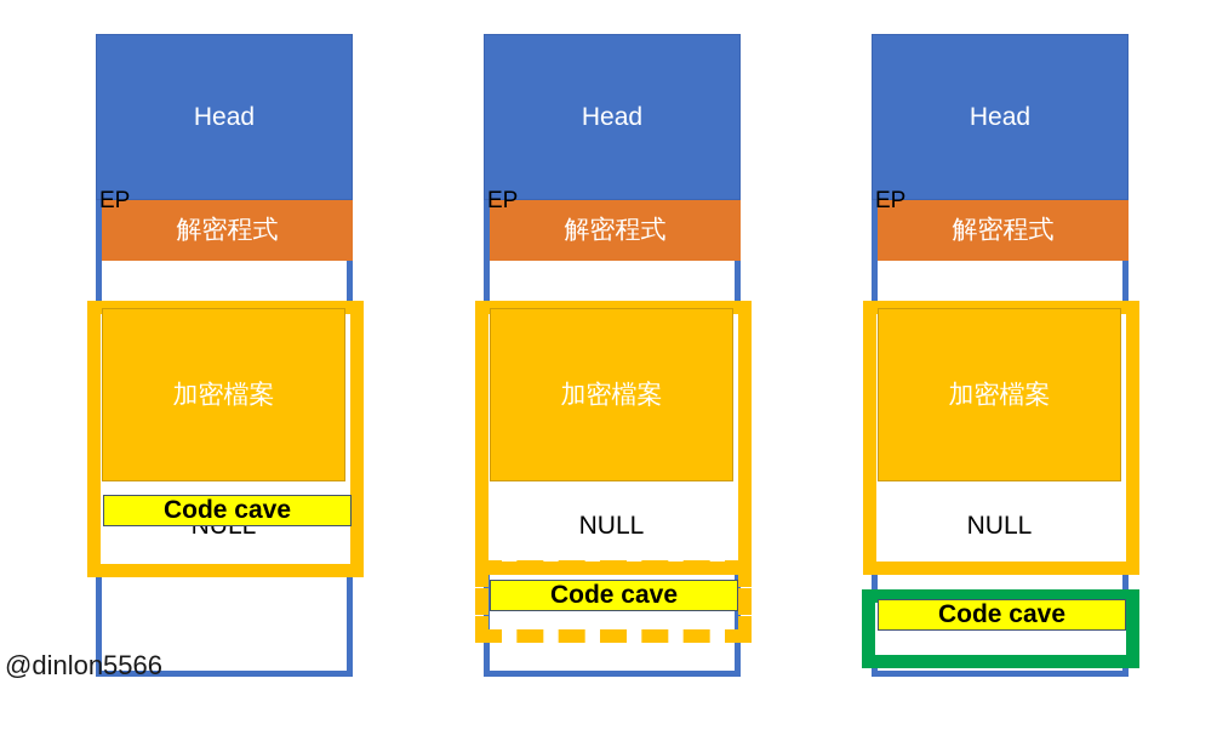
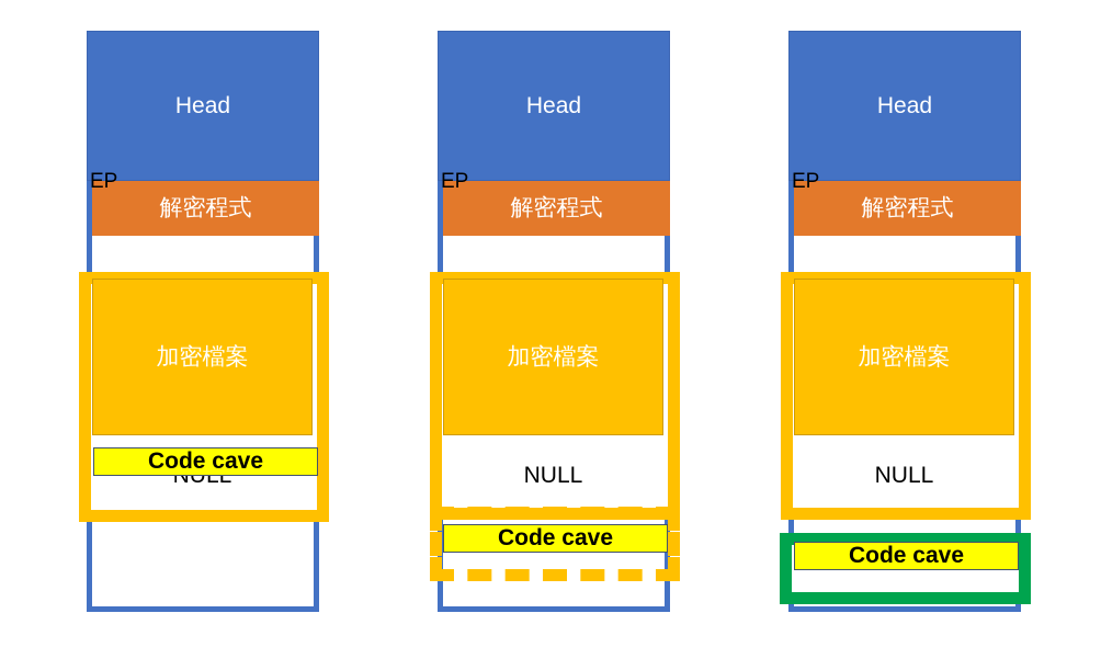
  Head
  解密程式
  EP
  加密檔案
  Code cave
  Head
  解密程式
  EP
  加密檔案
  NULL
  Code cave
  Head
  解密程式
  EP
  加密檔案
  NULL
  Code cave
- @dinlon5566
